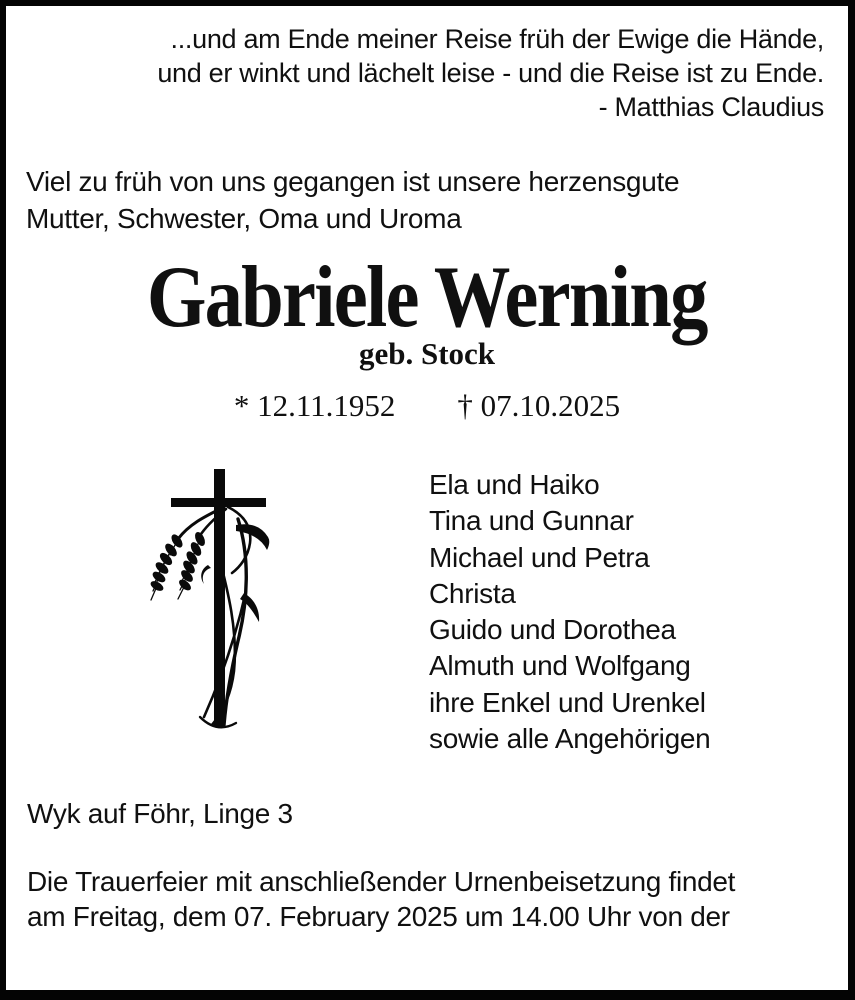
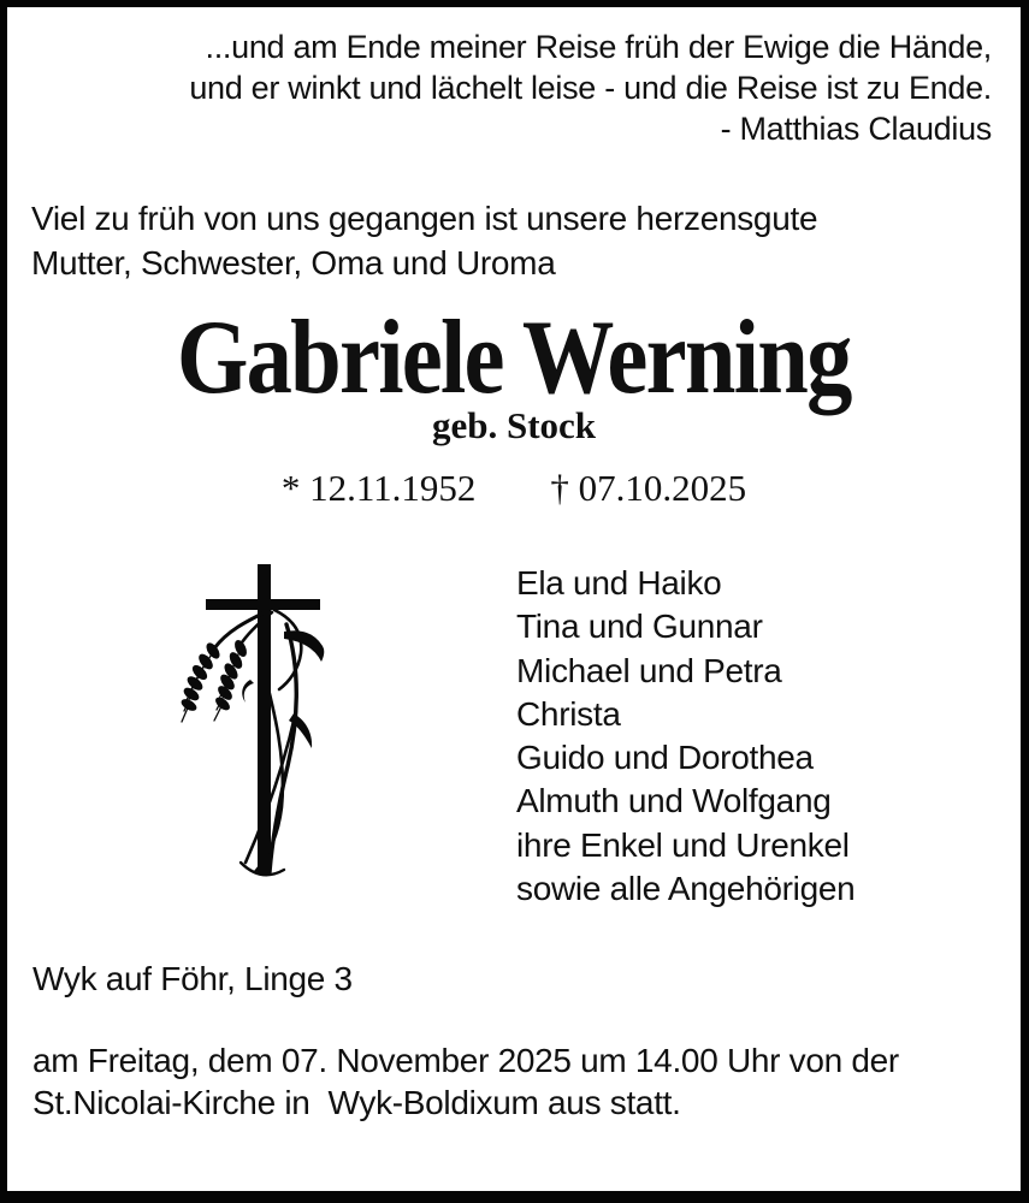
  ...und am Ende meiner Reise früh der Ewige die Hände,
  und er winkt und lächelt leise - und die Reise ist zu Ende.
  - Matthias Claudius
  Viel zu früh von uns gegangen ist unsere herzensgute
  Mutter, Schwester, Oma und Uroma
  Gabriele Werning
  geb. Stock
  * 12.11.1952
  † 07.10.2025
  Ela und Haiko
  Tina und Gunnar
  Michael und Petra
  Christa
  Guido und Dorothea
  Almuth und Wolfgang
  ihre Enkel und Urenkel
  sowie alle Angehörigen
  Wyk auf Föhr, Linge 3
- Die Trauerfeier mit anschließender Urnenbeisetzung findet
- am Freitag, dem 07. February 2025 um 14.00 Uhr von der
+ am Freitag, dem 07. November 2025 um 14.00 Uhr von der
+ St.Nicolai-Kirche in Wyk-Boldixum aus statt.
